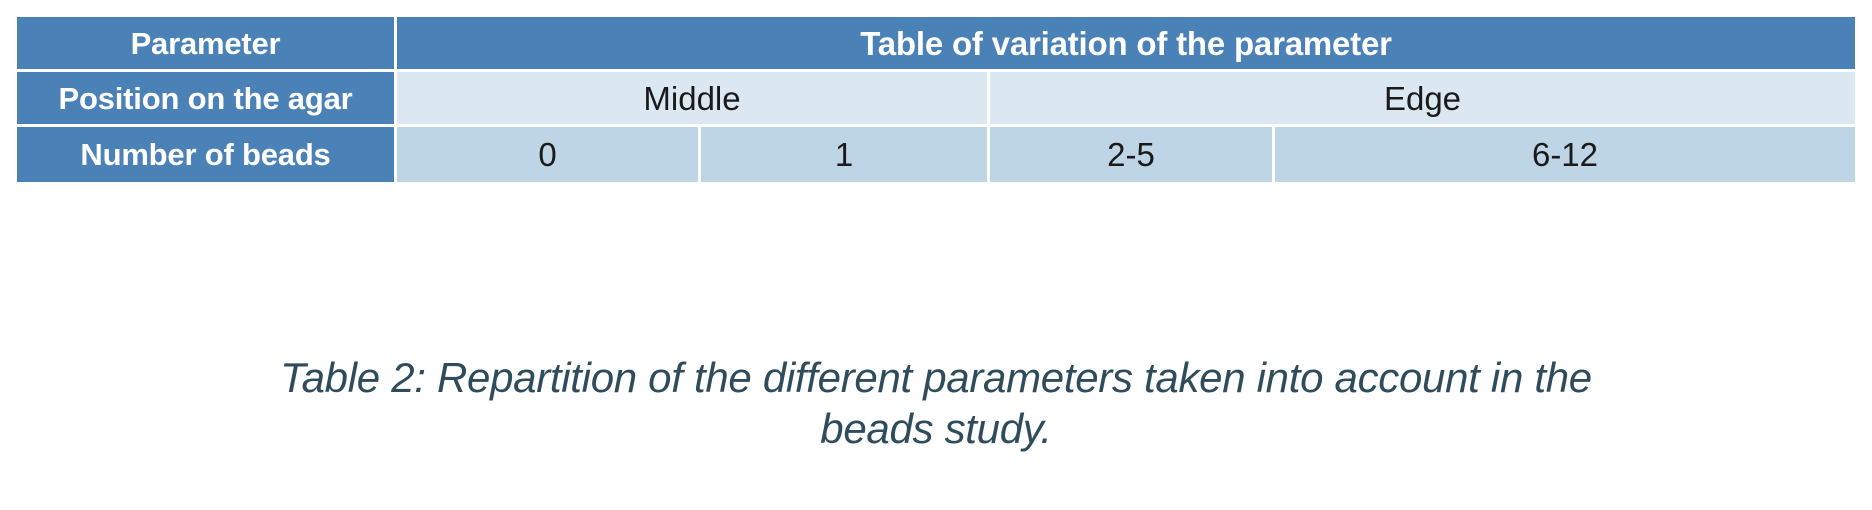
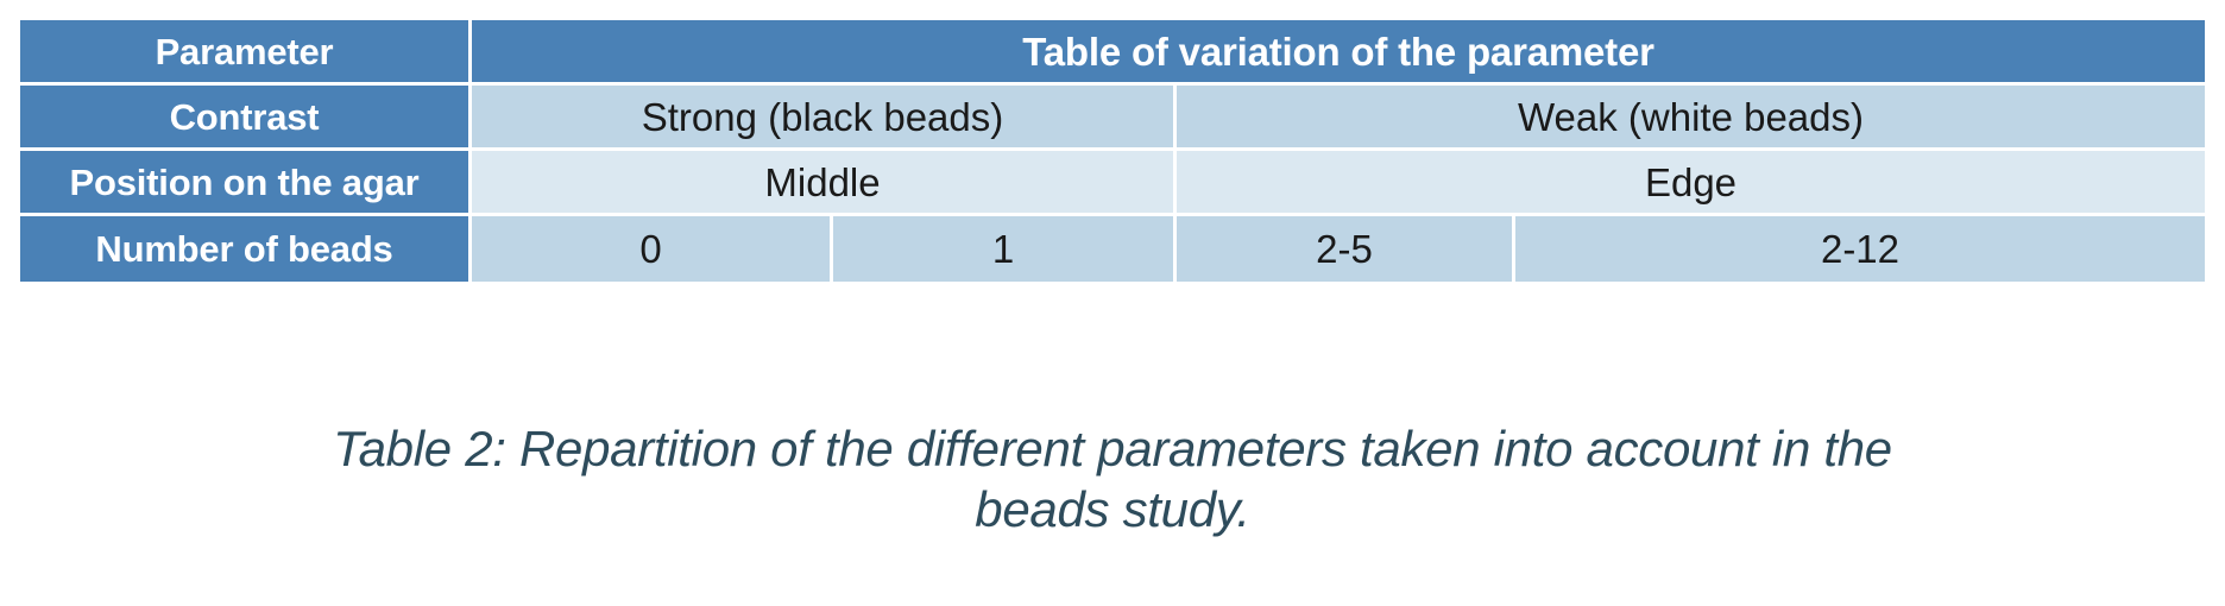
  Parameter	Table of variation of the parameter
+ Contrast	Strong (black beads)	Weak (white beads)
  Position on the agar	Middle	Edge
- Number of beads	0	1	2-5	6-12
+ Number of beads	0	1	2-5	2-12
  Table 2: Repartition of the different parameters taken into account in the
  beads study.
